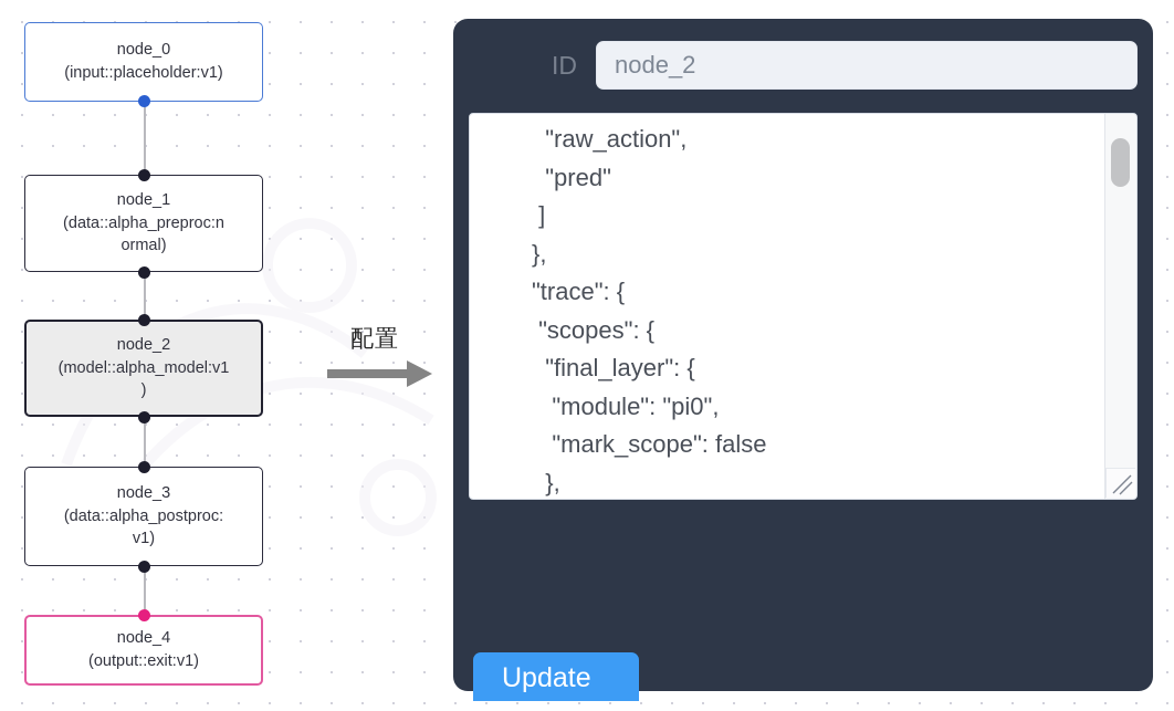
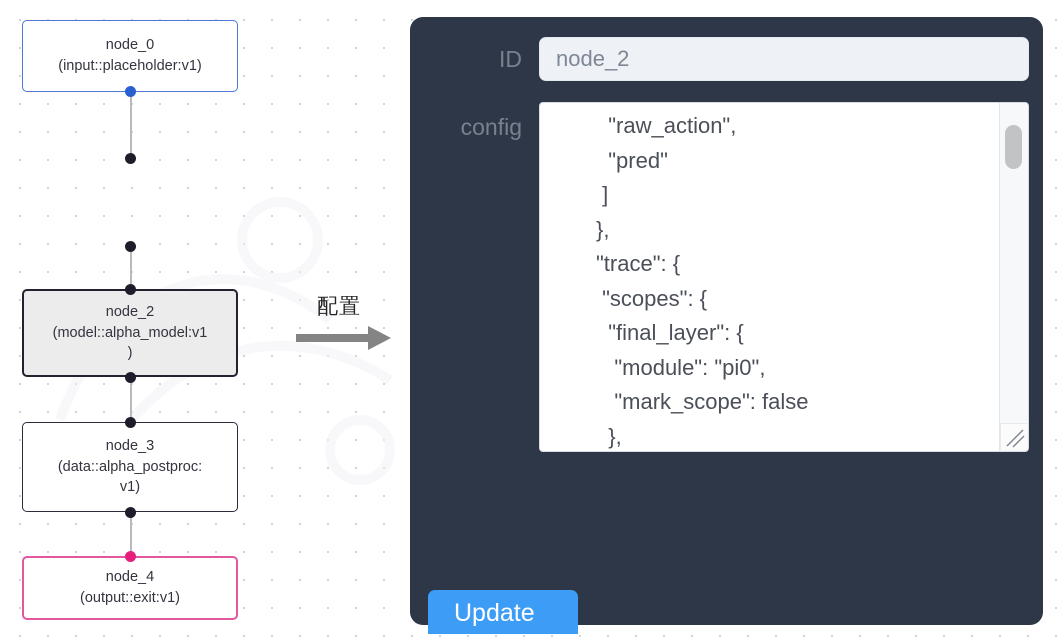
  node_0
  (input::placeholder:v1)
- node_1
- (data::alpha_preproc:n
- ormal)
  node_2
  (model::alpha_model:v1
  )
  node_3
  (data::alpha_postproc:
  v1)
  node_4
  (output::exit:v1)
  配置
  ID
  node_2
+ config
  "raw_action",
  "pred"
  ]
  },
  "trace": {
  "scopes": {
  "final_layer": {
  "module": "pi0",
  "mark_scope": false
  },
  Update
